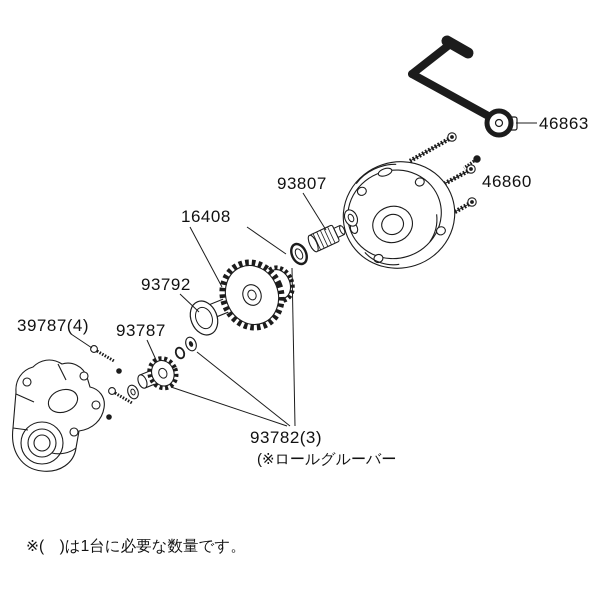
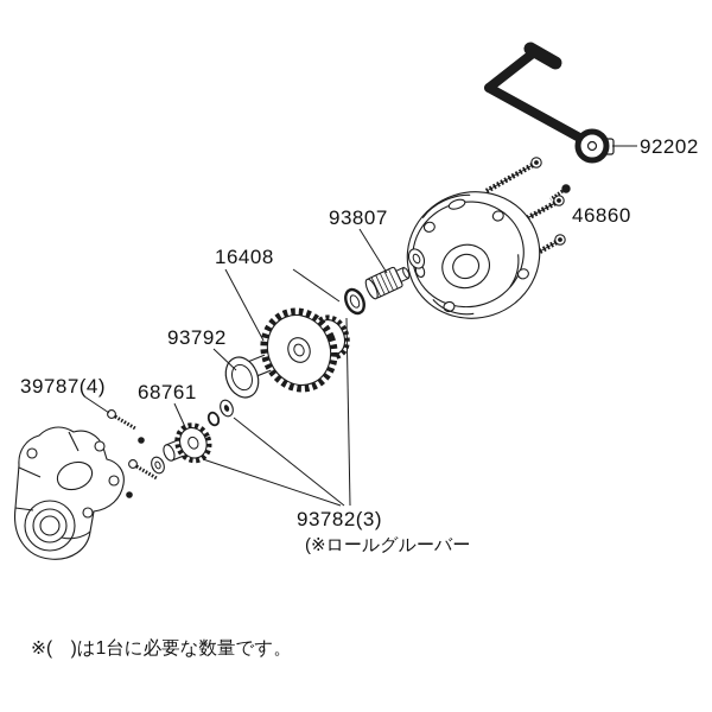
- 46863
+ 92202
  46860
  93807
  16408
  93792
  39787(4)
- 93787
+ 68761
  93782(3)
  (※ロールグルーバー
  ※( )は1台に必要な数量です。
